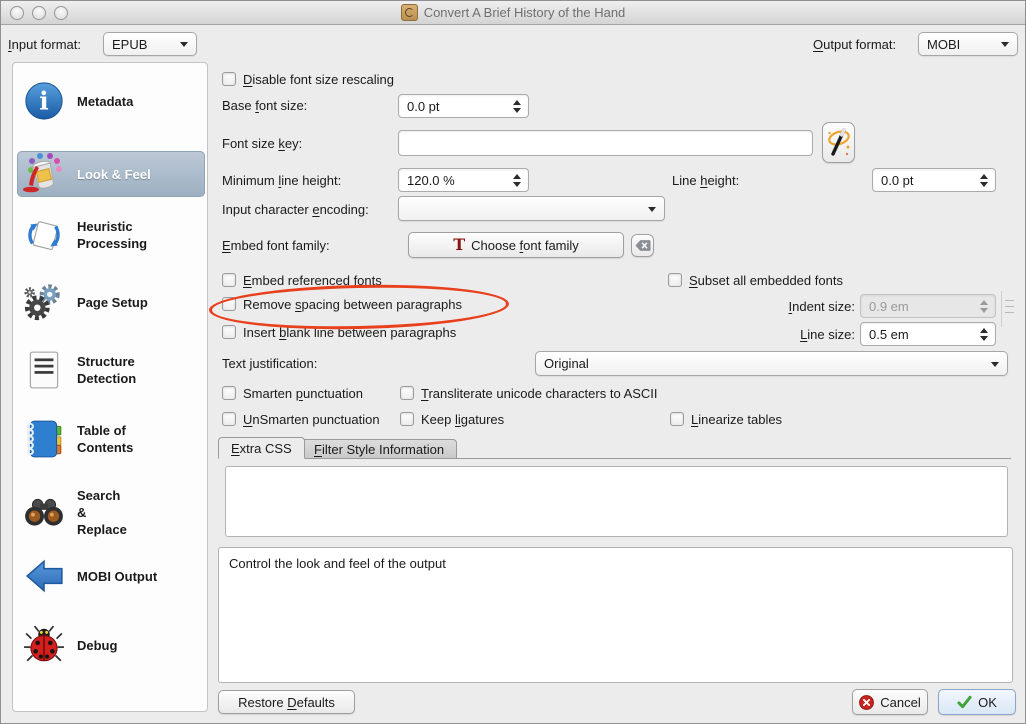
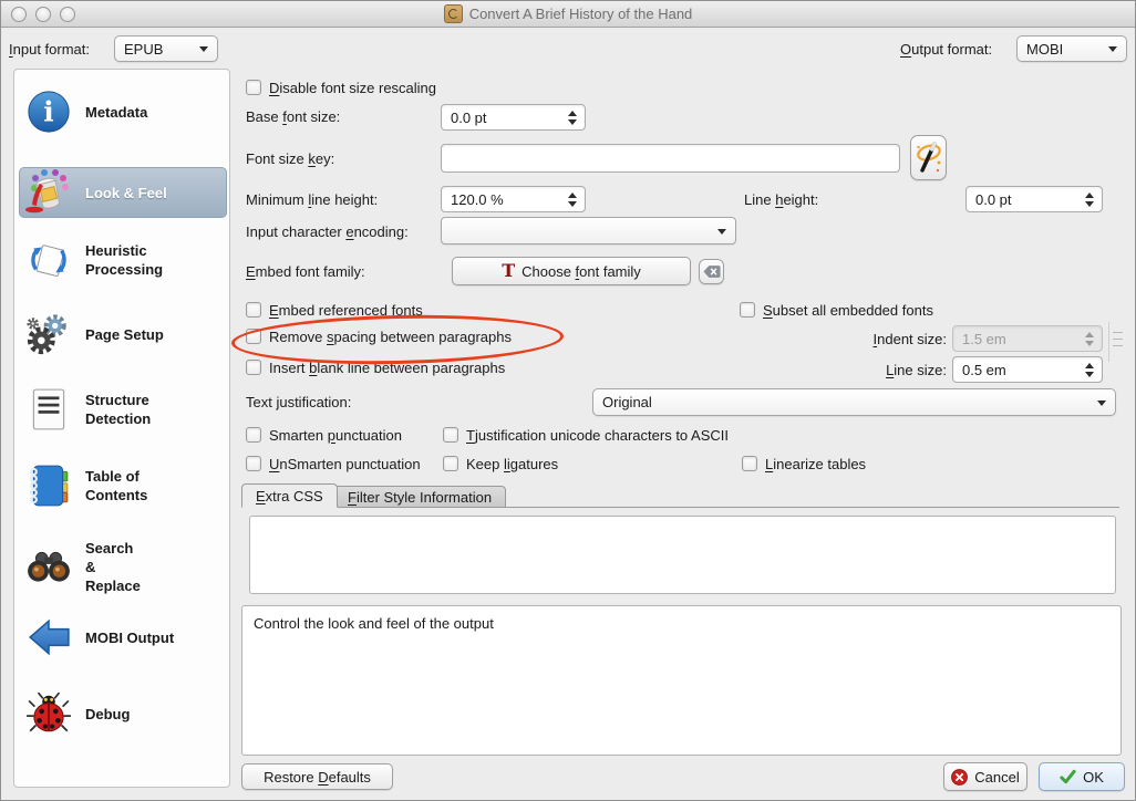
  Convert A Brief History of the Hand
  Input format:
  EPUB
  Output format:
  MOBI
  i
  Metadata
  Look & Feel
  Heuristic Processing
  Page Setup
  Structure Detection
  Table of Contents
  Search & Replace
  MOBI Output
  Debug
  Disable font size rescaling
  Base font size:
  0.0 pt
  Font size key:
  Minimum line height:
  120.0 %
  Line height:
  0.0 pt
  Input character encoding:
  Embed font family:
  T
  Choose font family
  Embed referenced fonts
  Subset all embedded fonts
  Remove spacing between paragraphs
  Indent size:
- 0.9 em
+ 1.5 em
  Insert blank line between paragraphs
  Line size:
  0.5 em
  Text justification:
  Original
  Smarten punctuation
- Transliterate unicode characters to ASCII
+ Tjustification unicode characters to ASCII
  UnSmarten punctuation
  Keep ligatures
  Linearize tables
  Extra CSS
  Filter Style Information
  Control the look and feel of the output
  Restore Defaults
  Cancel
  OK
